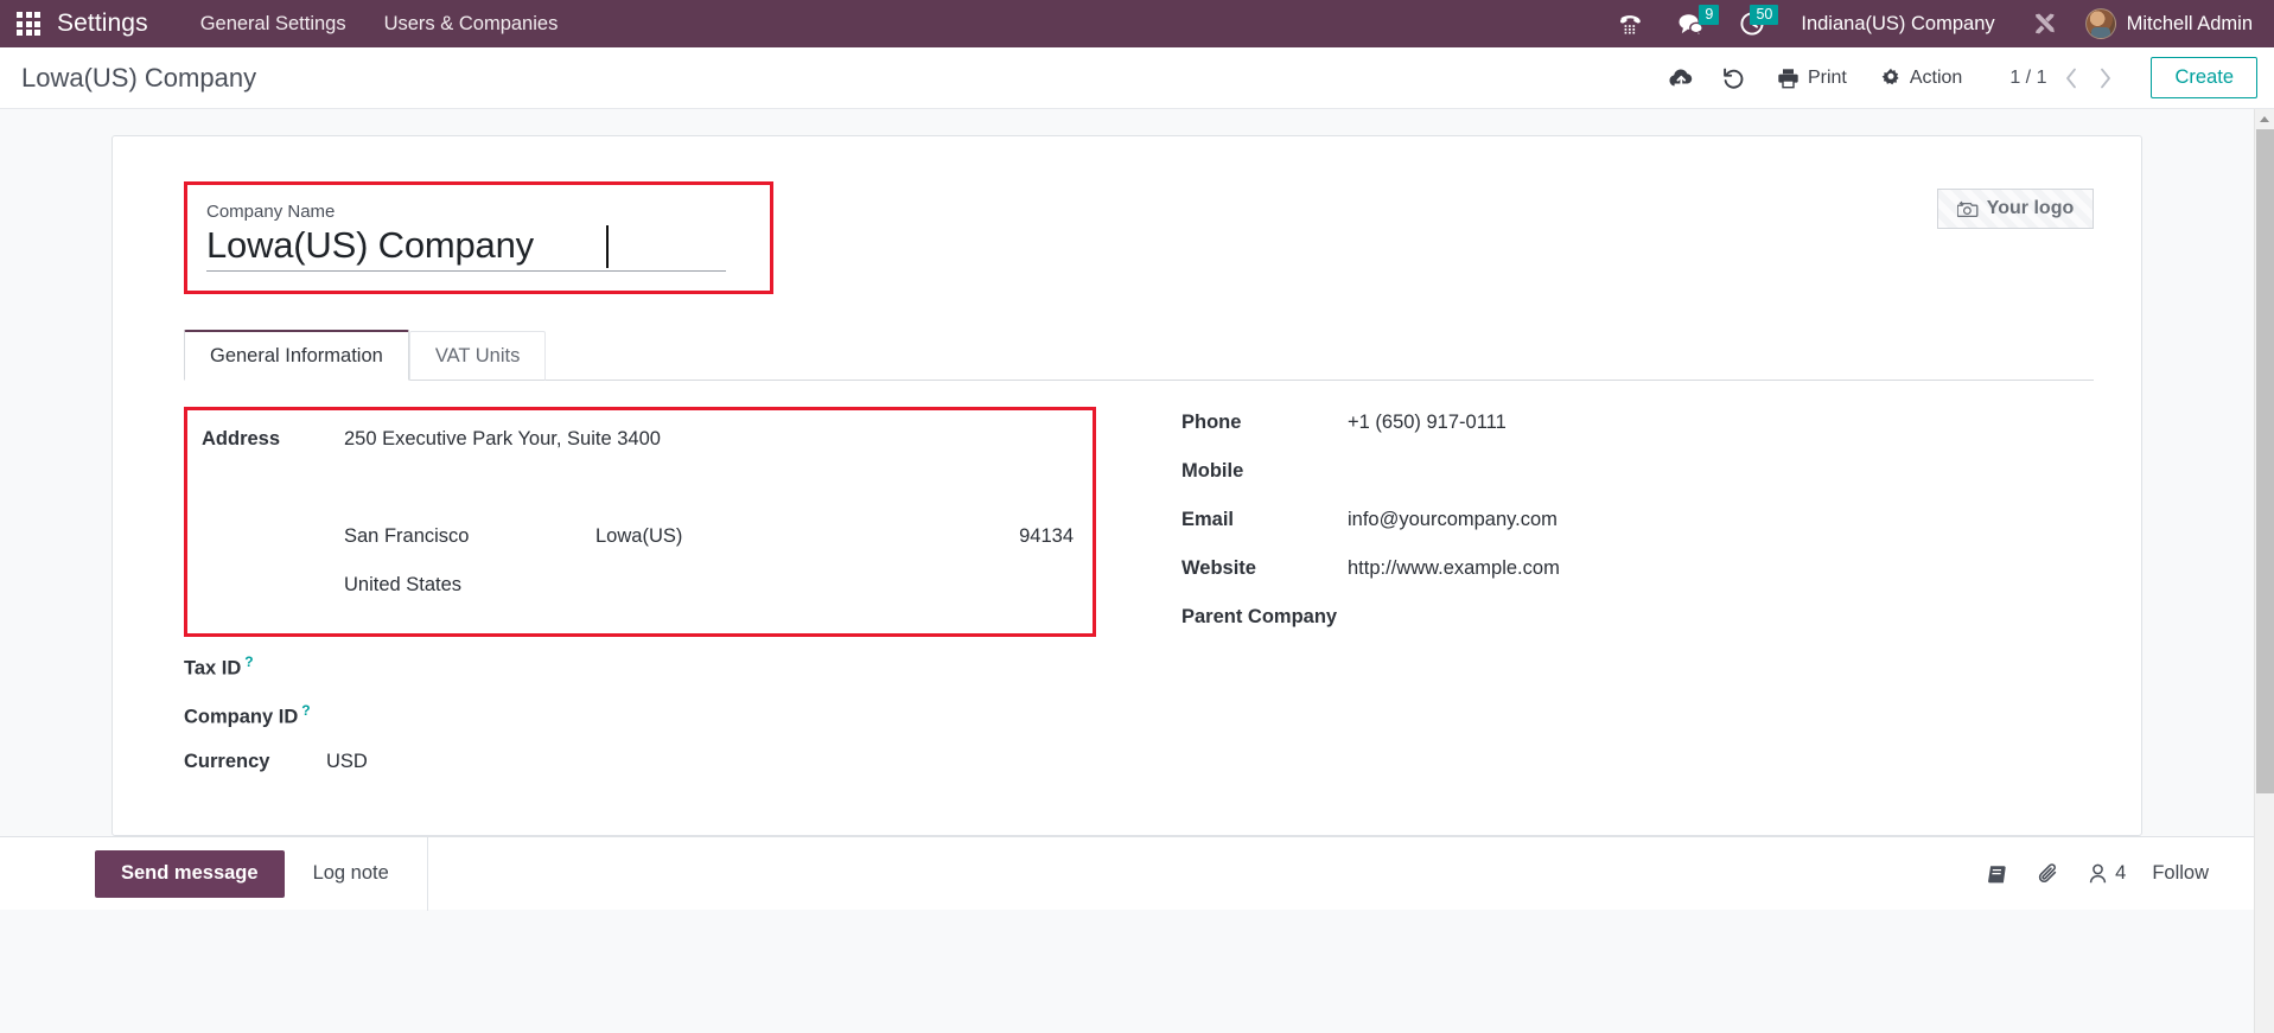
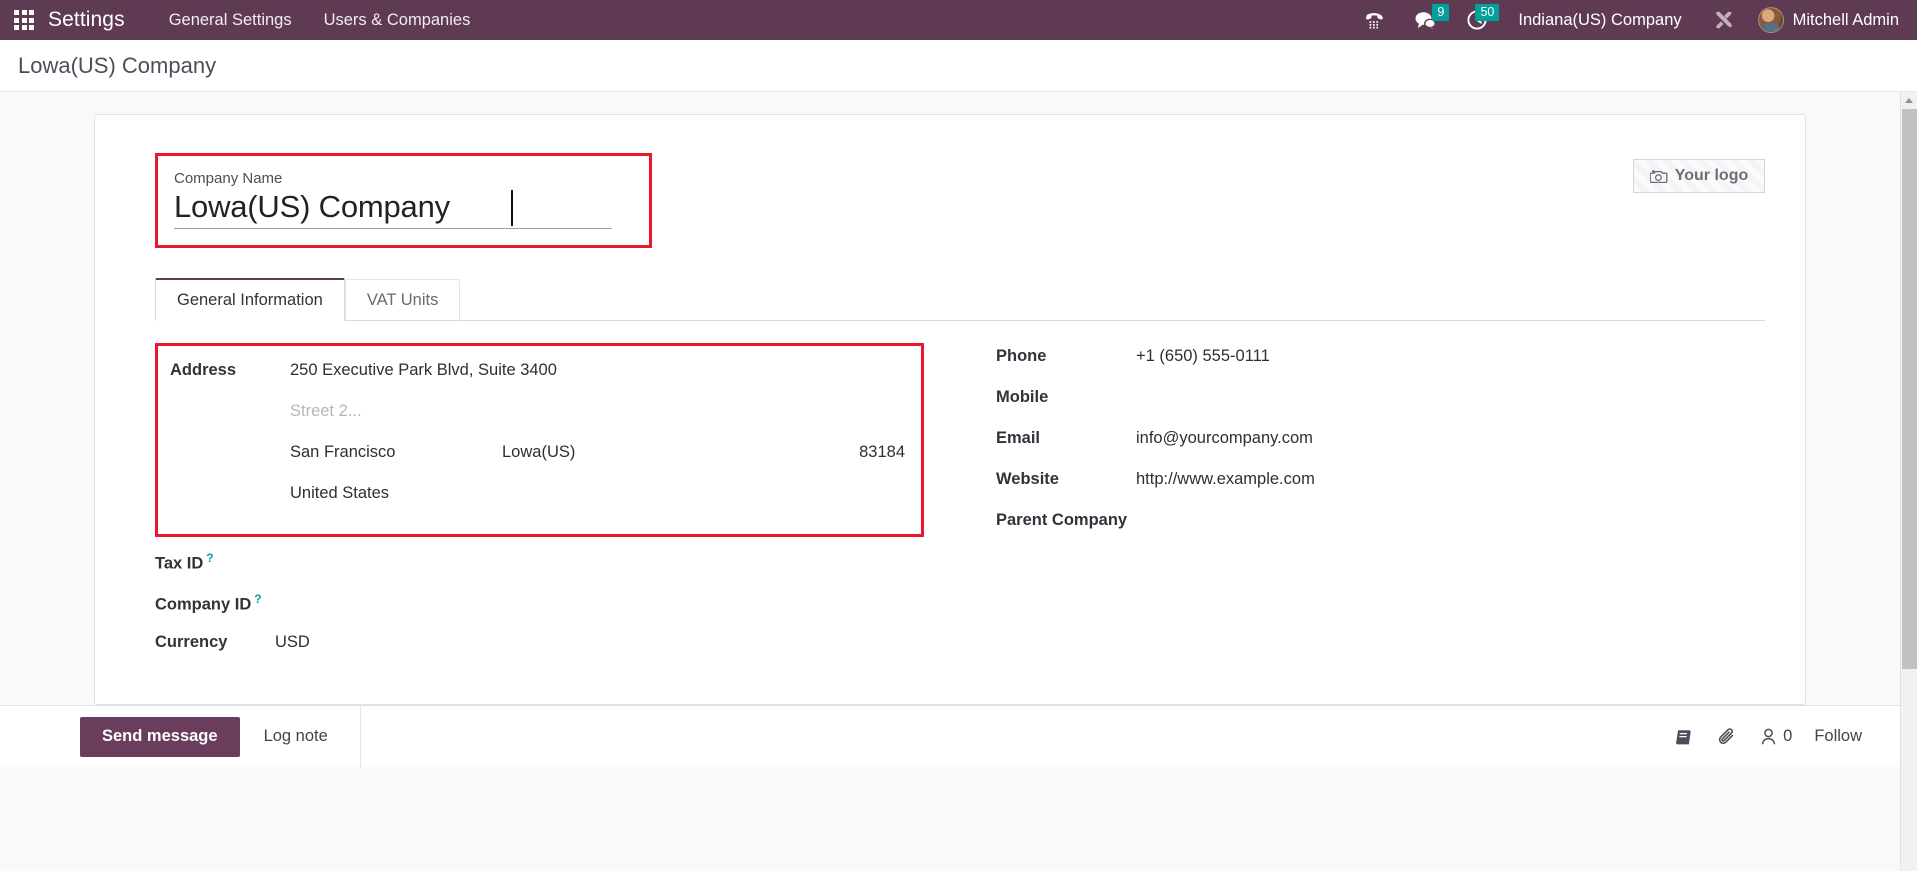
  Settings
  General Settings
  Users & Companies
  9
  50
  Indiana(US) Company
  Mitchell Admin
  Lowa(US) Company
- Print
- Action
- 1 / 1
- Create
  Your logo
  Company Name
  Lowa(US) Company
  General Information
  VAT Units
  Address
- 250 Executive Park Your, Suite 3400
+ 250 Executive Park Blvd, Suite 3400
+ Street 2...
  San Francisco
  Lowa(US)
- 94134
+ 83184
  United States
  Tax ID ?
  Company ID ?
  Currency
  USD
  Phone
- +1 (650) 917-0111
+ +1 (650) 555-0111
  Mobile
  Email
  info@yourcompany.com
  Website
  http://www.example.com
  Parent Company
  Send message
  Log note
- 4
+ 0
  Follow
